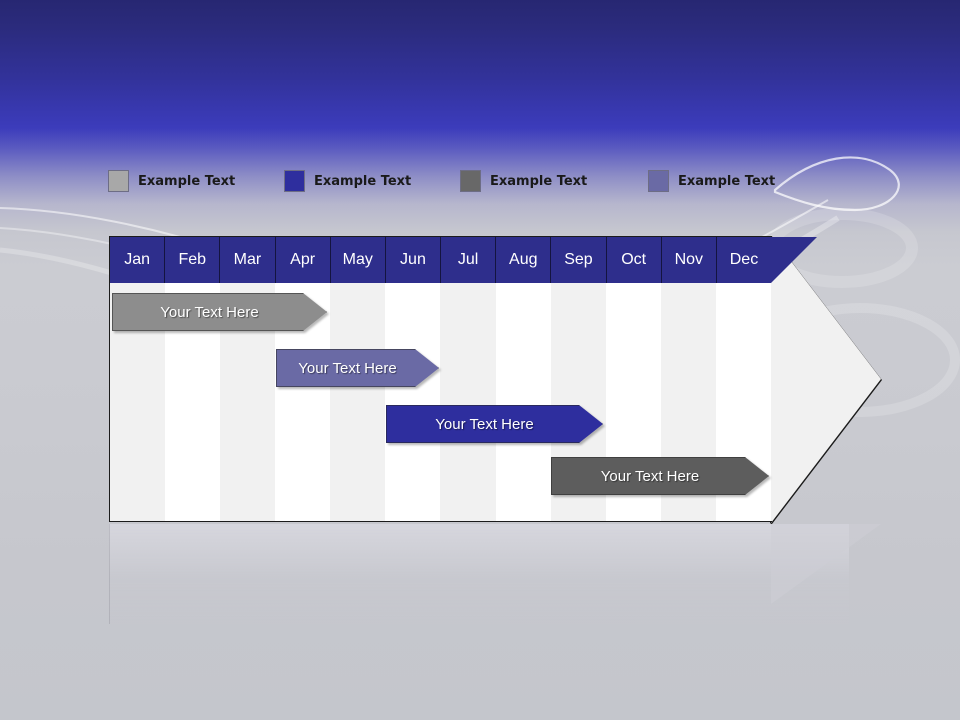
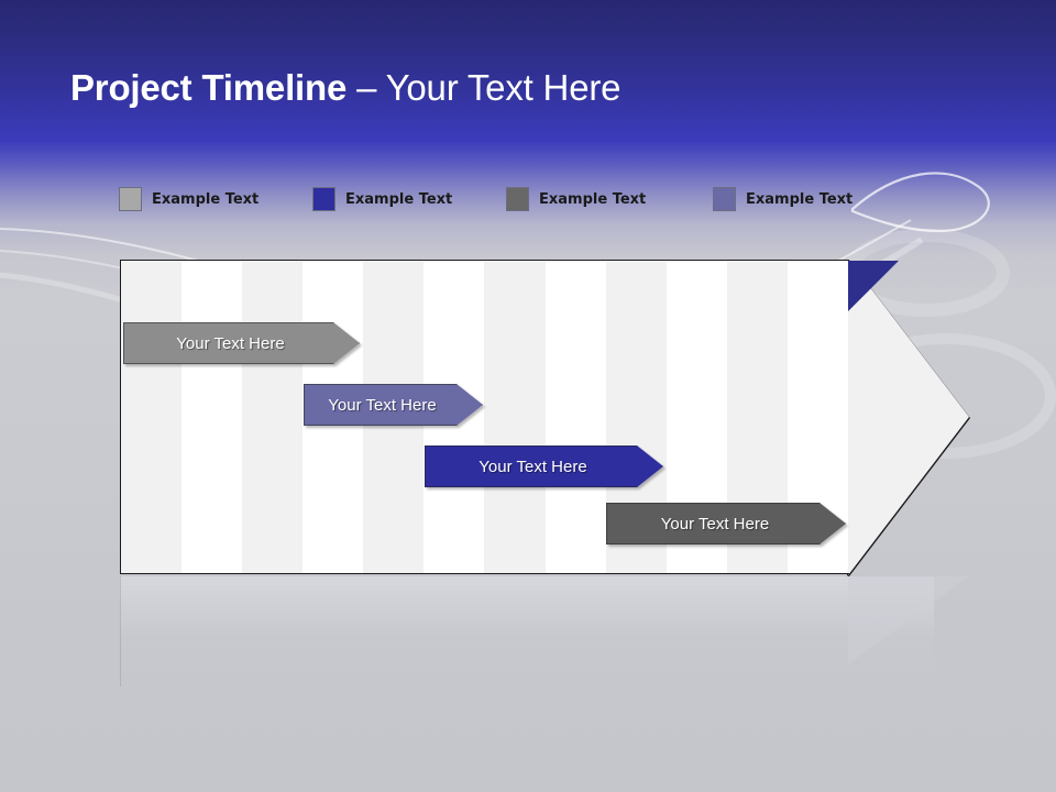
+ Project Timeline – Your Text Here
  Example Text
  Example Text
  Example Text
  Example Text
- Jan
- Feb
- Mar
- Apr
- May
- Jun
- Jul
- Aug
- Sep
- Oct
- Nov
- Dec
  Your Text Here
  Your Text Here
  Your Text Here
  Your Text Here
